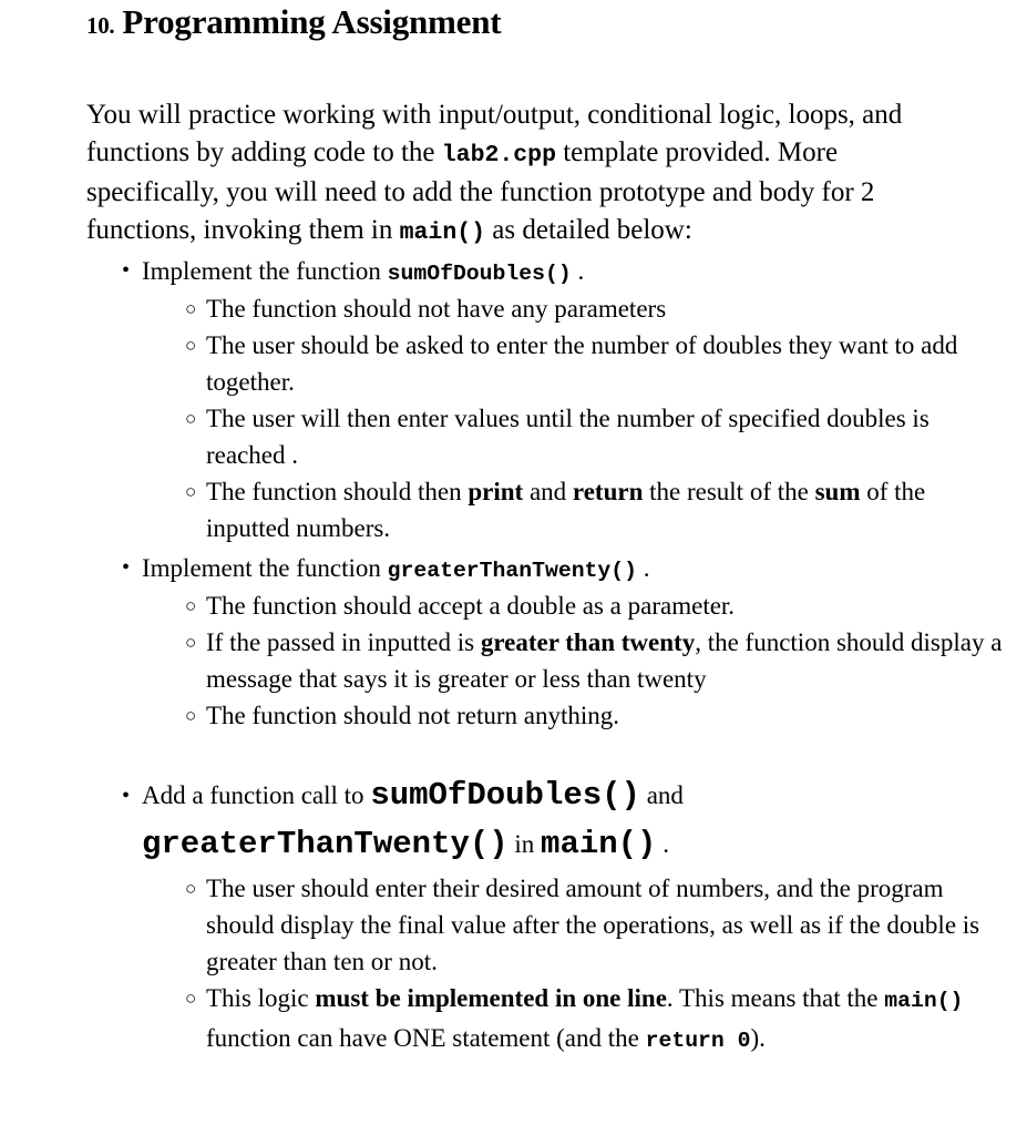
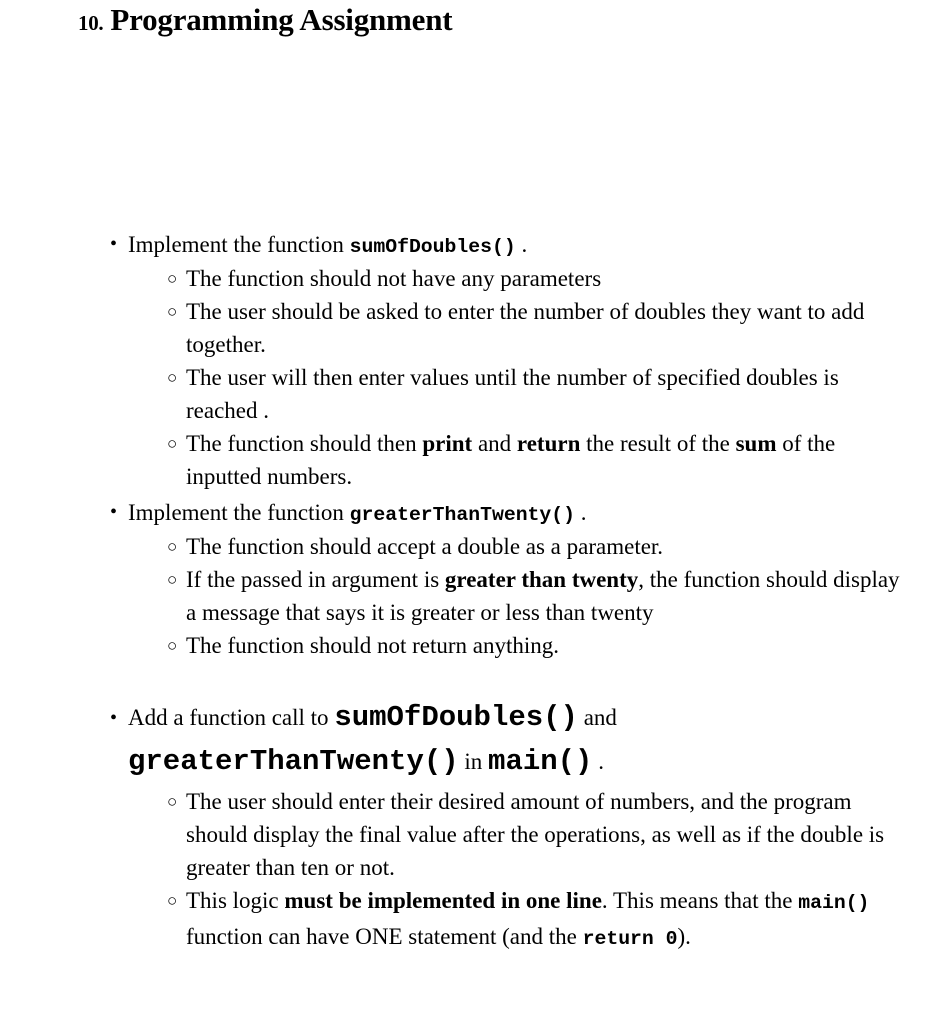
  10.
  Programming Assignment
- You will practice working with input/output, conditional logic, loops, and functions by adding code to the lab2.cpp template provided. More specifically, you will need to add the function prototype and body for 2 functions, invoking them in main() as detailed below:
  •
  Implement the function sumOfDoubles() .
  ○
  The function should not have any parameters
  ○
  The user should be asked to enter the number of doubles they want to add together.
  ○
  The user will then enter values until the number of specified doubles is reached .
  ○
  The function should then print and return the result of the sum of the inputted numbers.
  •
  Implement the function greaterThanTwenty() .
  ○
  The function should accept a double as a parameter.
  ○
- If the passed in inputted is greater than twenty, the function should display a message that says it is greater or less than twenty
+ If the passed in argument is greater than twenty, the function should display a message that says it is greater or less than twenty
  ○
  The function should not return anything.
  •
  Add a function call to sumOfDoubles() and greaterThanTwenty() in main() .
  ○
  The user should enter their desired amount of numbers, and the program should display the final value after the operations, as well as if the double is greater than ten or not.
  ○
  This logic must be implemented in one line. This means that the main() function can have ONE statement (and the return 0).
